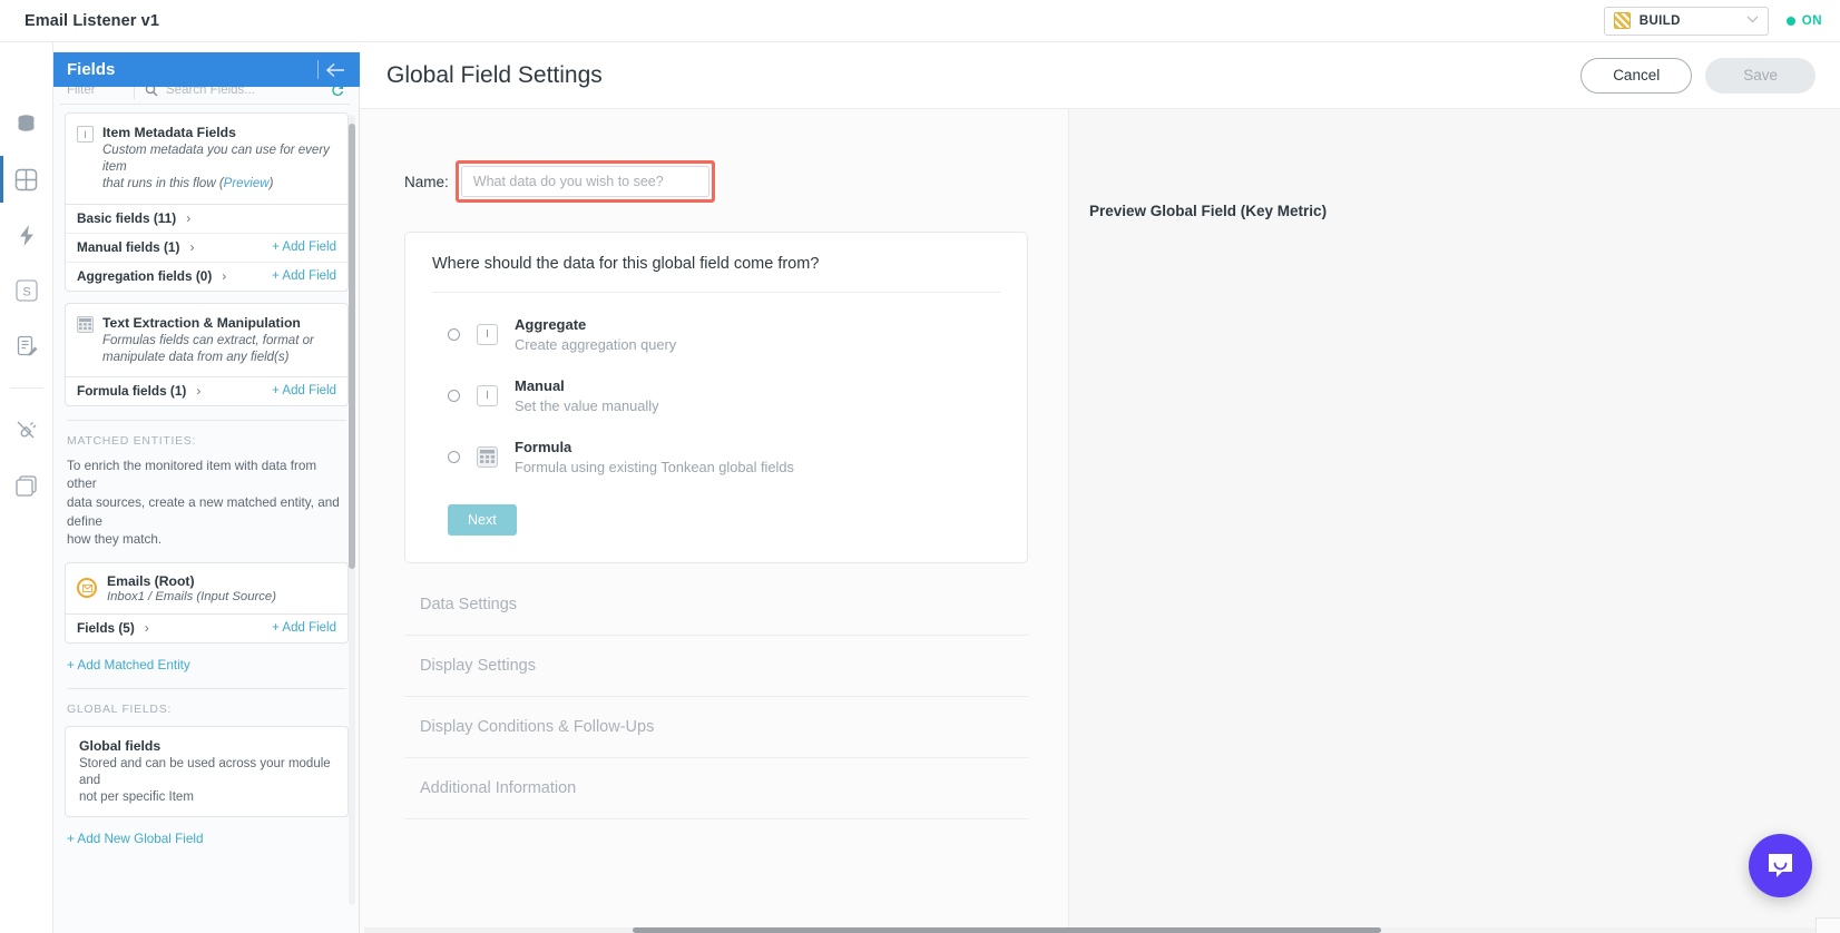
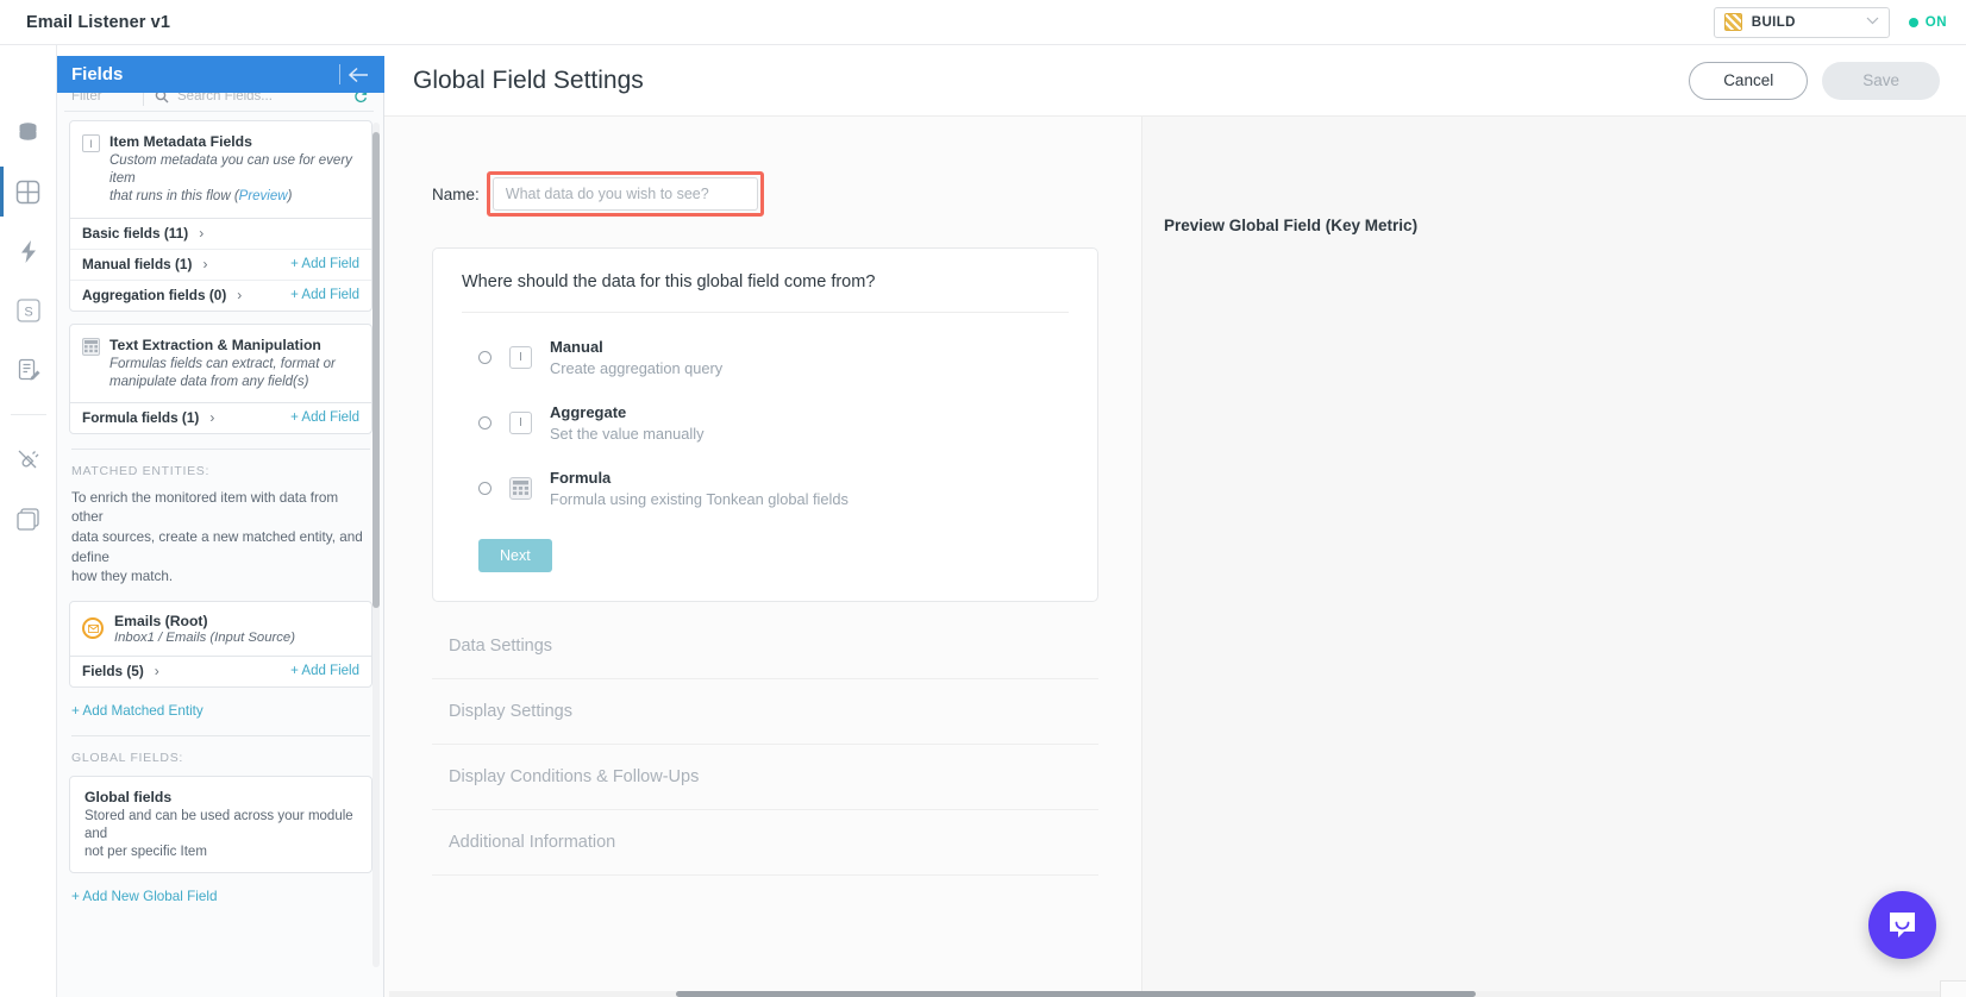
  Email Listener v1
  BUILD
  ON
  S
  Filter
  Search Fields...
  Fields
  I
  Item Metadata Fields
  Custom metadata you can use for every item
  that runs in this flow (Preview)
  Basic fields (11)
  ›
  Manual fields (1)
  ›
  + Add Field
  Aggregation fields (0)
  ›
  + Add Field
  Text Extraction & Manipulation
  Formulas fields can extract, format or
  manipulate data from any field(s)
  Formula fields (1)
  ›
  + Add Field
  MATCHED ENTITIES:
  To enrich the monitored item with data from other
  data sources, create a new matched entity, and define
  how they match.
  Emails (Root)
  Inbox1 / Emails (Input Source)
  Fields (5)
  ›
  + Add Field
  + Add Matched Entity
  GLOBAL FIELDS:
  Global fields
  Stored and can be used across your module and
  not per specific Item
  + Add New Global Field
  Global Field Settings
  Cancel
  Save
  Name:
  What data do you wish to see?
  Where should the data for this global field come from?
  I
- Aggregate
+ Manual
  Create aggregation query
  I
- Manual
+ Aggregate
  Set the value manually
  Formula
  Formula using existing Tonkean global fields
  Next
  Data Settings
  Display Settings
  Display Conditions & Follow-Ups
  Additional Information
  Preview Global Field (Key Metric)
